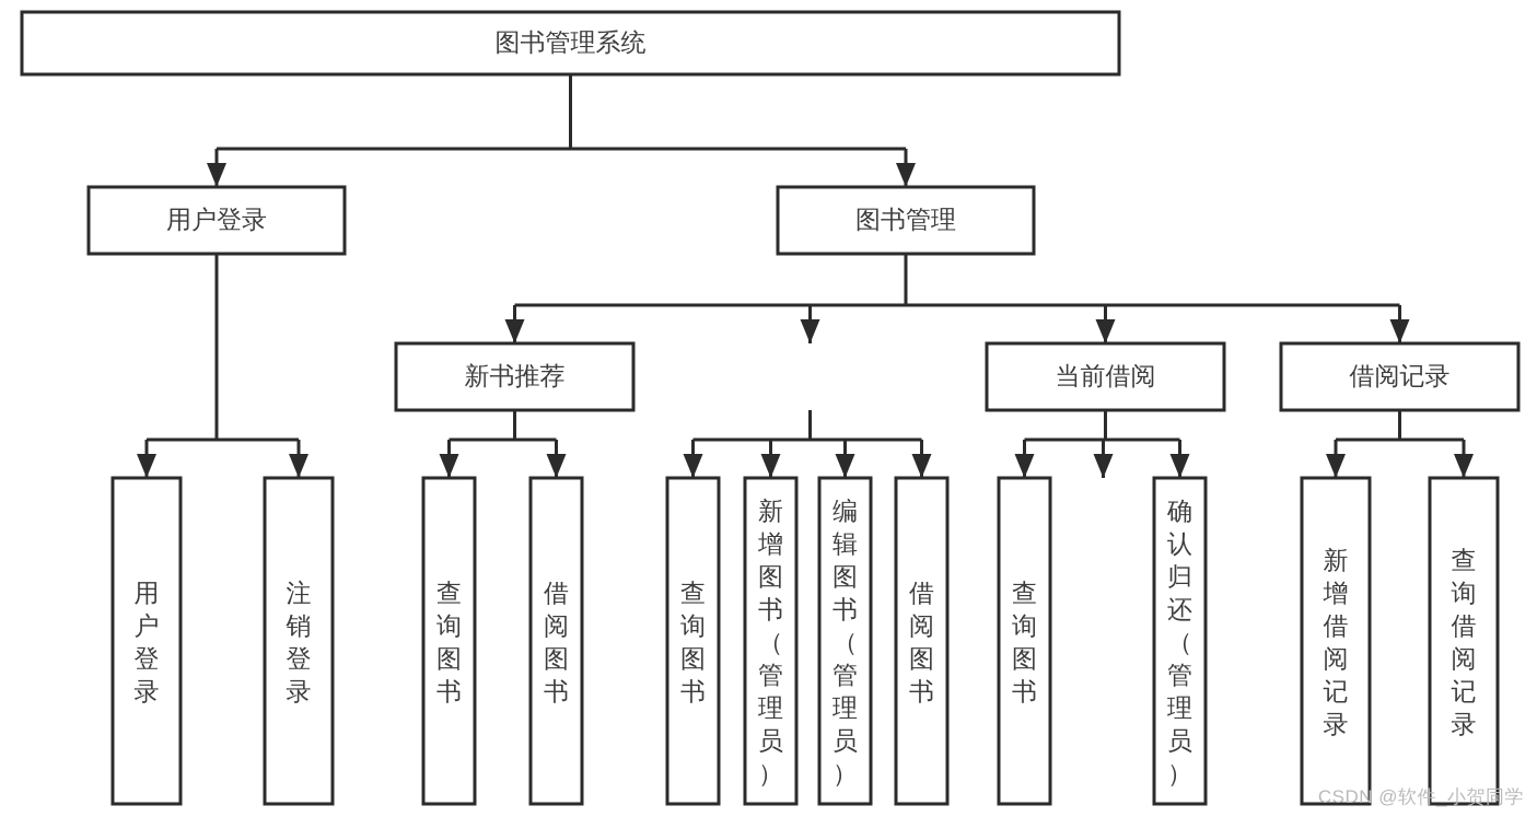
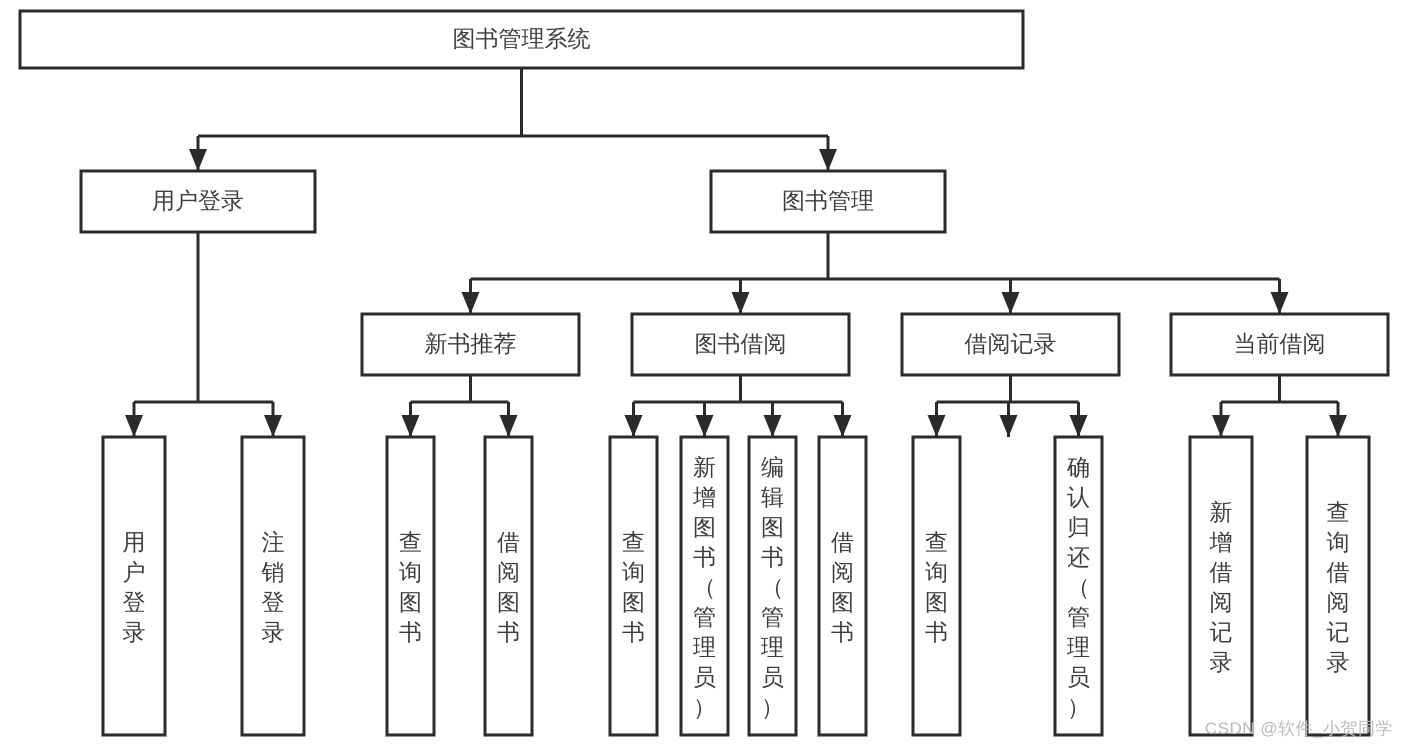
  图书管理系统
  用户登录
  用户登录
  注销登录
  图书管理
  新书推荐
  查询图书
  借阅图书
+ 图书借阅
  查询图书
  新增图书（管理员）
  编辑图书（管理员）
  借阅图书
- 当前借阅
+ 借阅记录
  查询图书
  确认归还（管理员）
- 借阅记录
+ 当前借阅
  新增借阅记录
  查询借阅记录
  CSDN @软件_小贺同学
